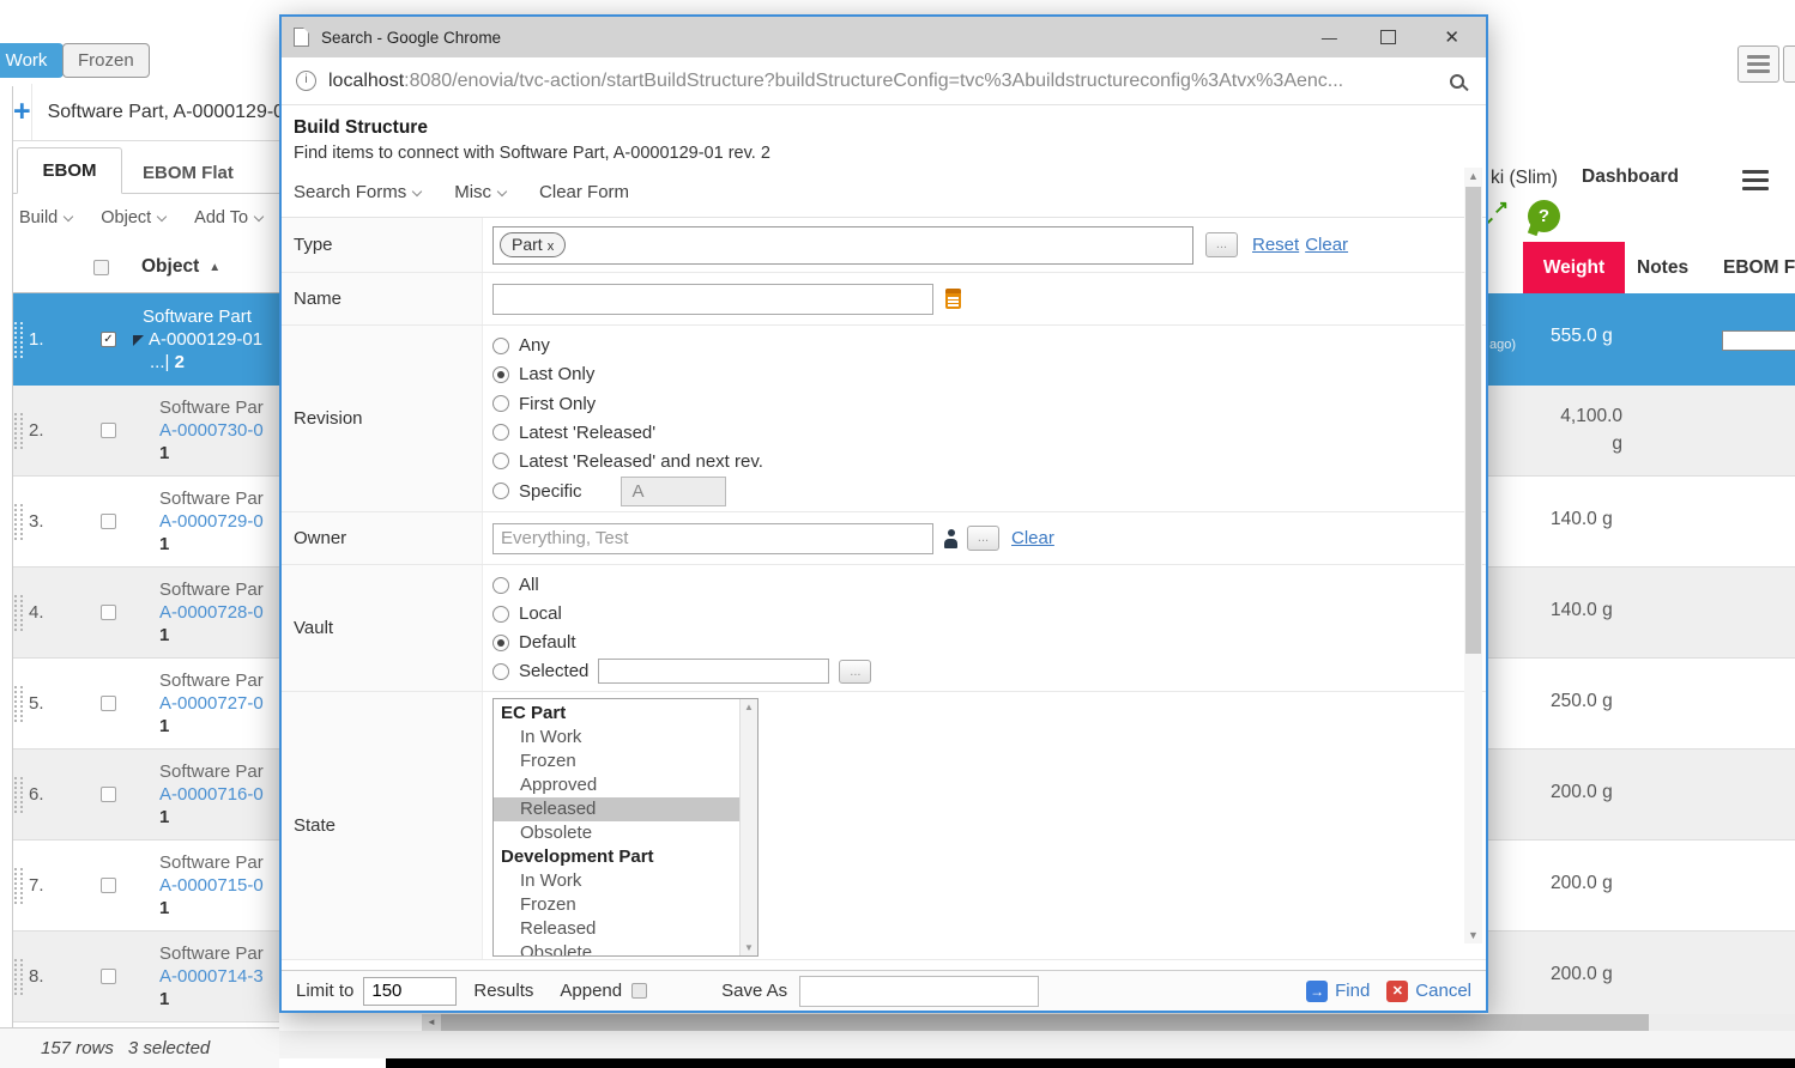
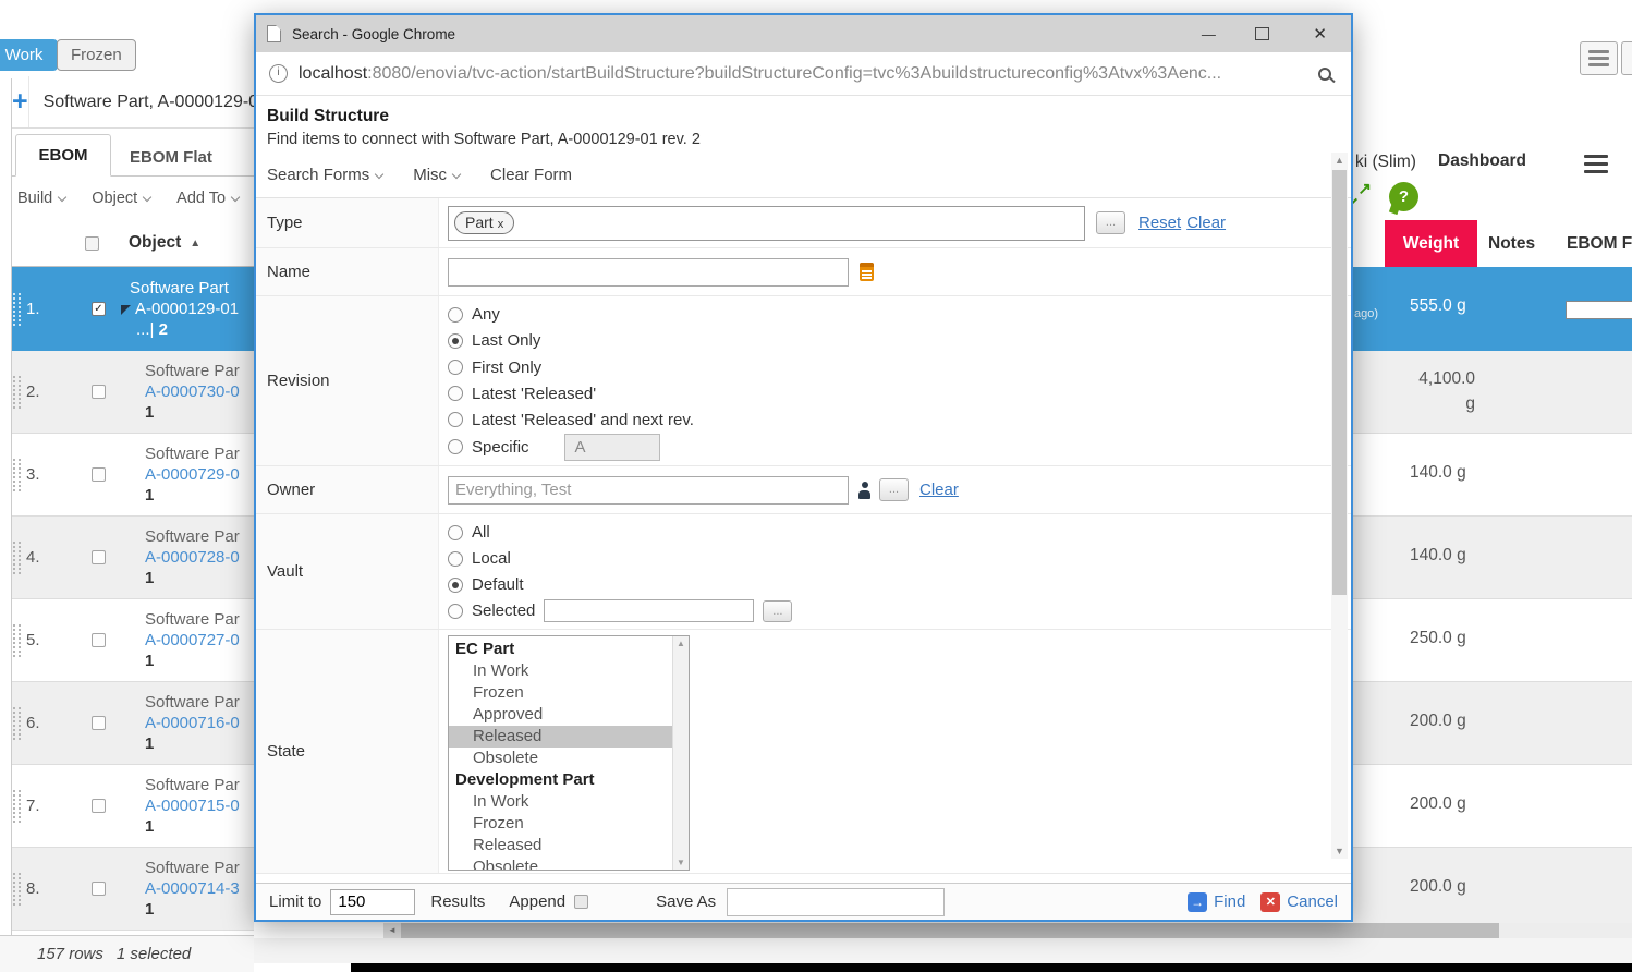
  Frozen
  +
  Software Part, A-0000129-
  EBOM
  EBOM Flat
  Build
  Object
  Add To
  Object
  ▲
  1.
  ✓
  Software Part
  A-0000129-01
  ...| 2
  2.
  Software Par
  A-0000730-0
  1
  3.
  Software Par
  A-0000729-0
  1
  4.
  Software Par
  A-0000728-0
  1
  5.
  Software Par
  A-0000727-0
  1
  6.
  Software Par
  A-0000716-0
  1
  7.
  Software Par
  A-0000715-0
  1
  8.
  Software Par
  A-0000714-3
  1
  157 rows
- 3 selected
+ 1 selected
  ki (Slim)
  Dashboard
  ↗
  ?
  Weight
  Notes
  EBOM F
  ago)
  555.0 g
  4,100.0 g
  140.0 g
  140.0 g
  250.0 g
  200.0 g
  200.0 g
  200.0 g
  ◄
  Search - Google Chrome
  —
  ✕
  i
  localhost:8080/enovia/tvc-action/startBuildStructure?buildStructureConfig=tvc%3Abuildstructureconfig%3Atvx%3Aenc...
  Build Structure
  Find items to connect with Software Part, A-0000129-01 rev. 2
  Search Forms
  Misc
  Clear Form
  Type
  Part
  x
  ...
  Reset
  Clear
  Name
  Revision
  Any
  Last Only
  First Only
  Latest 'Released'
  Latest 'Released' and next rev.
  Specific
  A
  Owner
  Everything, Test
  ...
  Clear
  Vault
  All
  Local
  Default
  Selected
  ...
  State
  EC Part
  In Work
  Frozen
  Approved
  Released
  Obsolete
  Development Part
  In Work
  Frozen
  Released
  Obsolete
  ▲
  ▼
  ▲
  ▼
  Limit to
  150
  Results
  Append
  Save As
  →
  Find
  ✕
  Cancel
